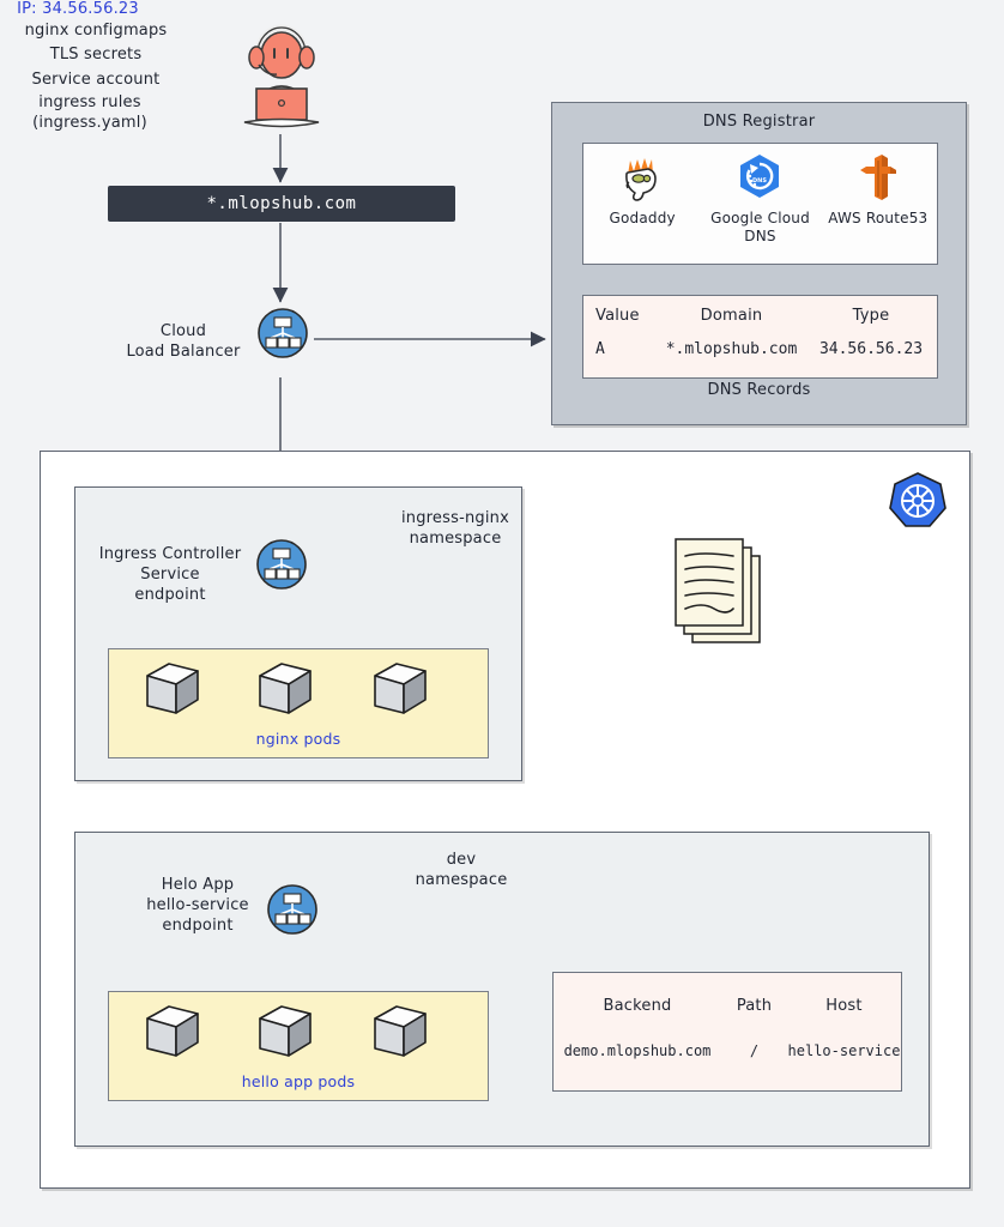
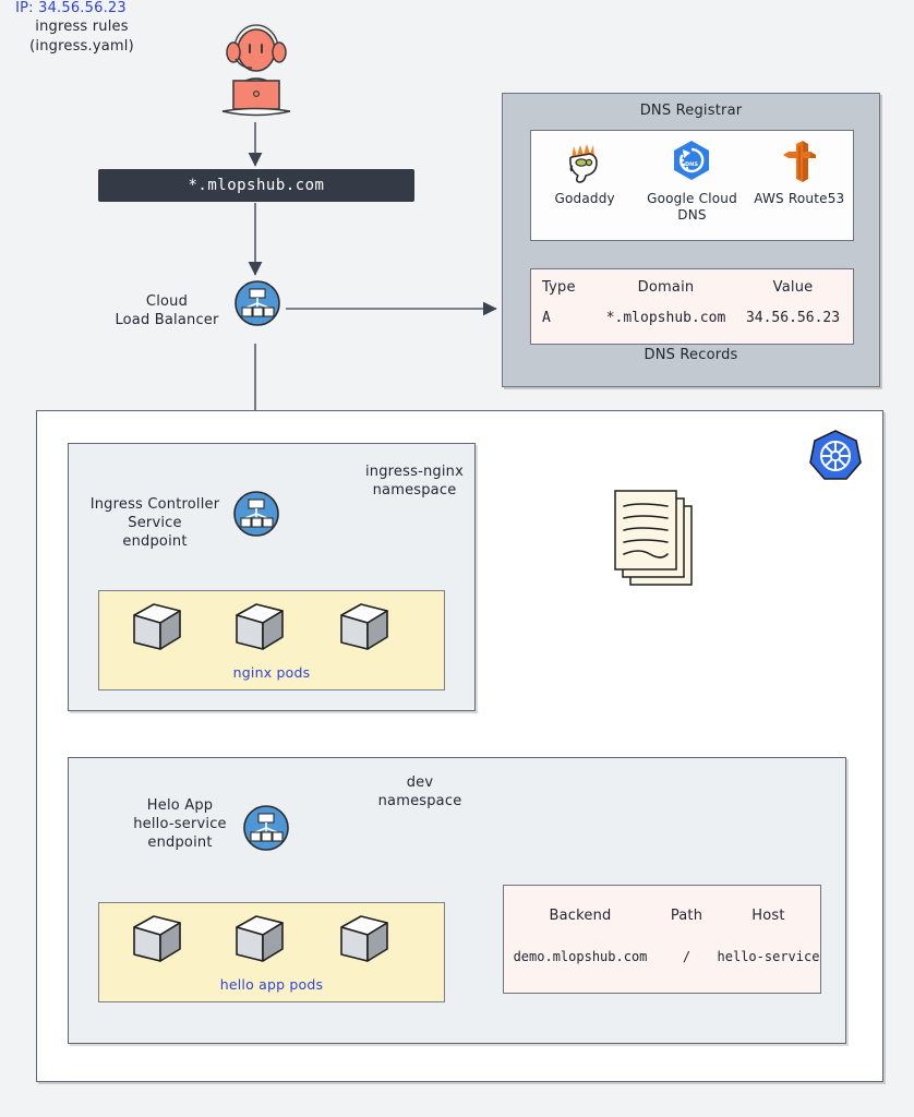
  *.mlopshub.com
  DNS Registrar
  Godaddy
  Google Cloud DNS
  AWS Route53
- Value
+ Type
  Domain
- Type
+ Value
  A
  *.mlopshub.com
  34.56.56.23
  DNS Records
  Cloud
  Load Balancer
  IP: 34.56.56.23
  ingress-nginx
  namespace
  Ingress Controller
  Service
  endpoint
  nginx pods
- nginx configmaps
- TLS secrets
- Service account
  dev
  namespace
  Helo App
  hello-service
  endpoint
  hello app pods
  ingress rules
  (ingress.yaml)
  Backend
  Path
  Host
  demo.mlopshub.com
  /
  hello-service
